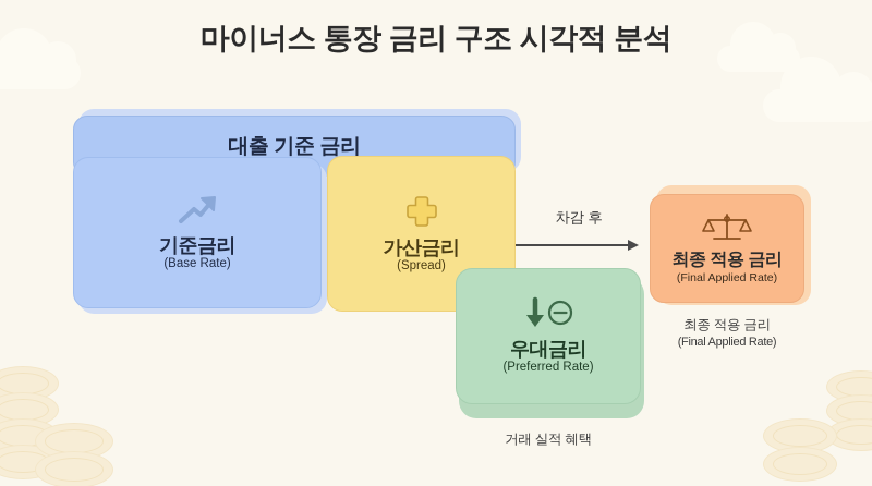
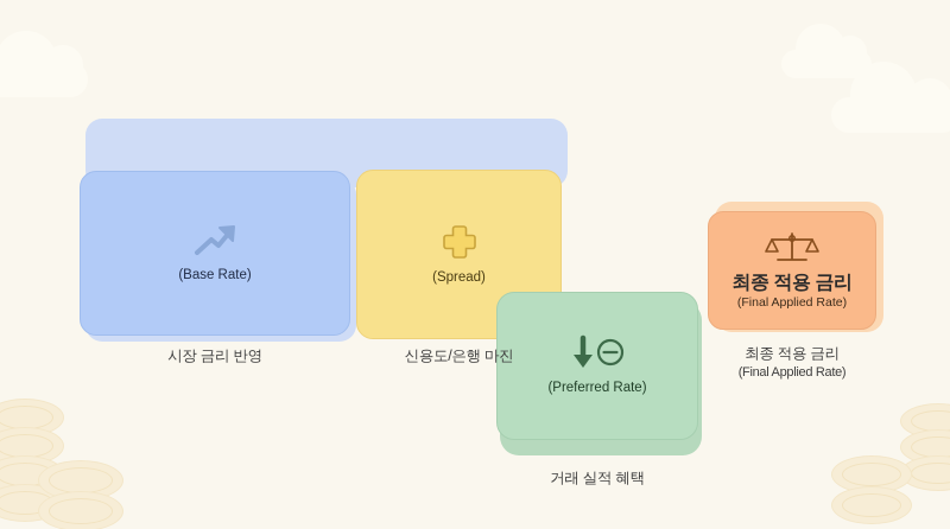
- 마이너스 통장 금리 구조 시각적 분석
- 대출 기준 금리
- 가산금리
  (Spread)
- 기준금리
  (Base Rate)
- 우대금리
  (Preferred Rate)
- 차감 후
  최종 적용 금리
  (Final Applied Rate)
+ 시장 금리 반영
+ 신용도/은행 마진
  거래 실적 혜택
  최종 적용 금리
  (Final Applied Rate)
